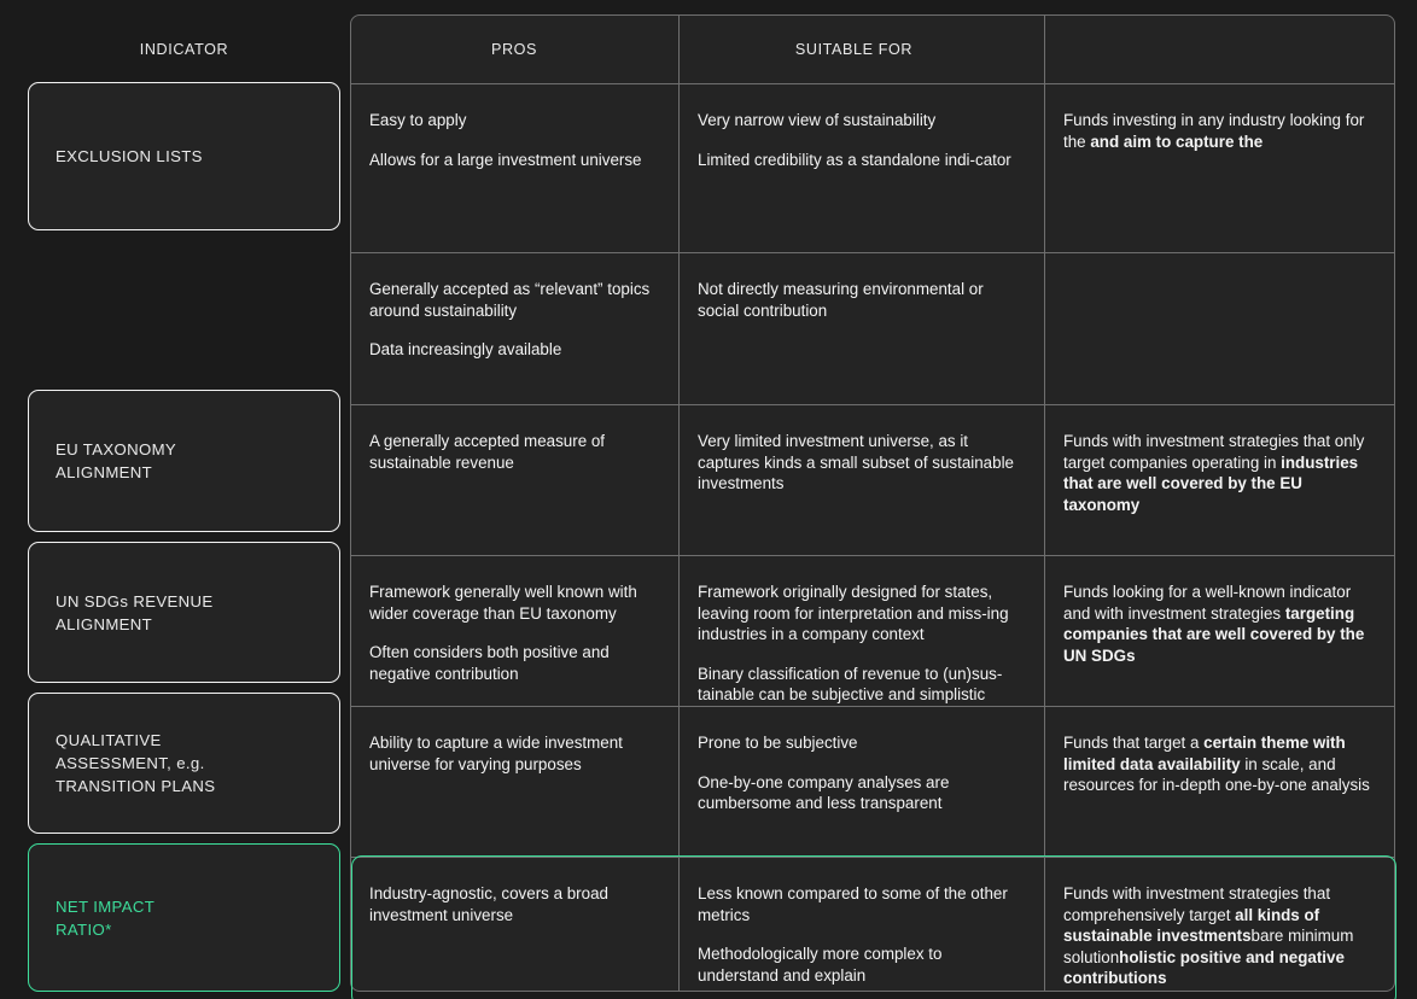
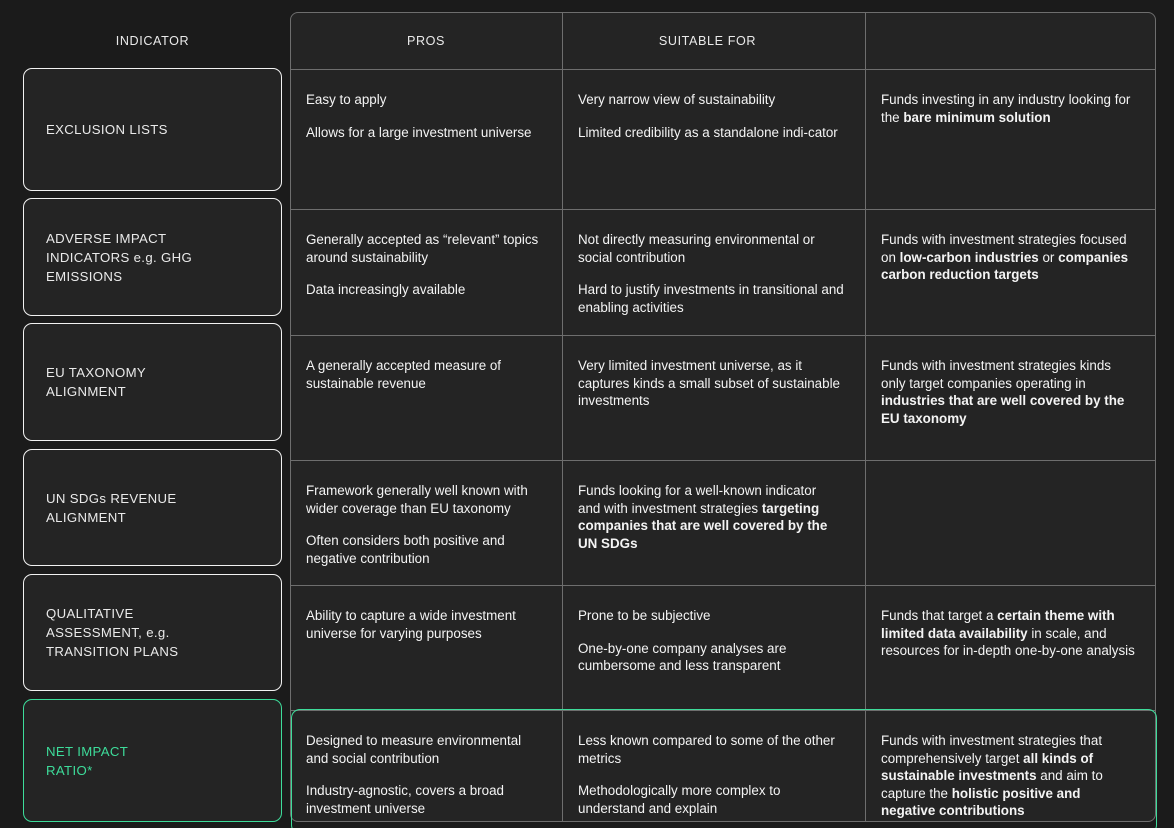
  EXCLUSION LISTS
+ ADVERSE IMPACT
+ INDICATORS e.g. GHG
+ EMISSIONS
  EU TAXONOMY
  ALIGNMENT
  UN SDGs REVENUE
  ALIGNMENT
  QUALITATIVE
  ASSESSMENT, e.g.
  TRANSITION PLANS
  NET IMPACT
  RATIO*
  INDICATOR
  PROS
  SUITABLE FOR
  Easy to apply
  Allows for a large investment universe
  Very narrow view of sustainability
  Limited credibility as a standalone indi-cator
- Funds investing in any industry looking for the and aim to capture the
+ Funds investing in any industry looking for the bare minimum solution
  Generally accepted as “relevant” topics around sustainability
  Data increasingly available
  Not directly measuring environmental or social contribution
+ Hard to justify investments in transitional and enabling activities
+ Funds with investment strategies focused on low-carbon industries or companies carbon reduction targets
  A generally accepted measure of sustainable revenue
  Very limited investment universe, as it captures kinds a small subset of sustainable investments
- Funds with investment strategies that only target companies operating in industries that are well covered by the EU taxonomy
+ Funds with investment strategies kinds only target companies operating in industries that are well covered by the EU taxonomy
  Framework generally well known with wider coverage than EU taxonomy
  Often considers both positive and negative contribution
- Framework originally designed for states, leaving room for interpretation and miss-ing industries in a company context
- Binary classification of revenue to (un)sus-tainable can be subjective and simplistic
  Funds looking for a well-known indicator and with investment strategies targeting companies that are well covered by the UN SDGs
  Ability to capture a wide investment universe for varying purposes
  Prone to be subjective
  One-by-one company analyses are cumbersome and less transparent
  Funds that target a certain theme with limited data availability in scale, and resources for in-depth one-by-one analysis
+ Designed to measure environmental and social contribution
  Industry-agnostic, covers a broad investment universe
  Less known compared to some of the other metrics
  Methodologically more complex to understand and explain
- Funds with investment strategies that comprehensively target all kinds of sustainable investmentsbare minimum solutionholistic positive and negative contributions
+ Funds with investment strategies that comprehensively target all kinds of sustainable investments and aim to capture the holistic positive and negative contributions
